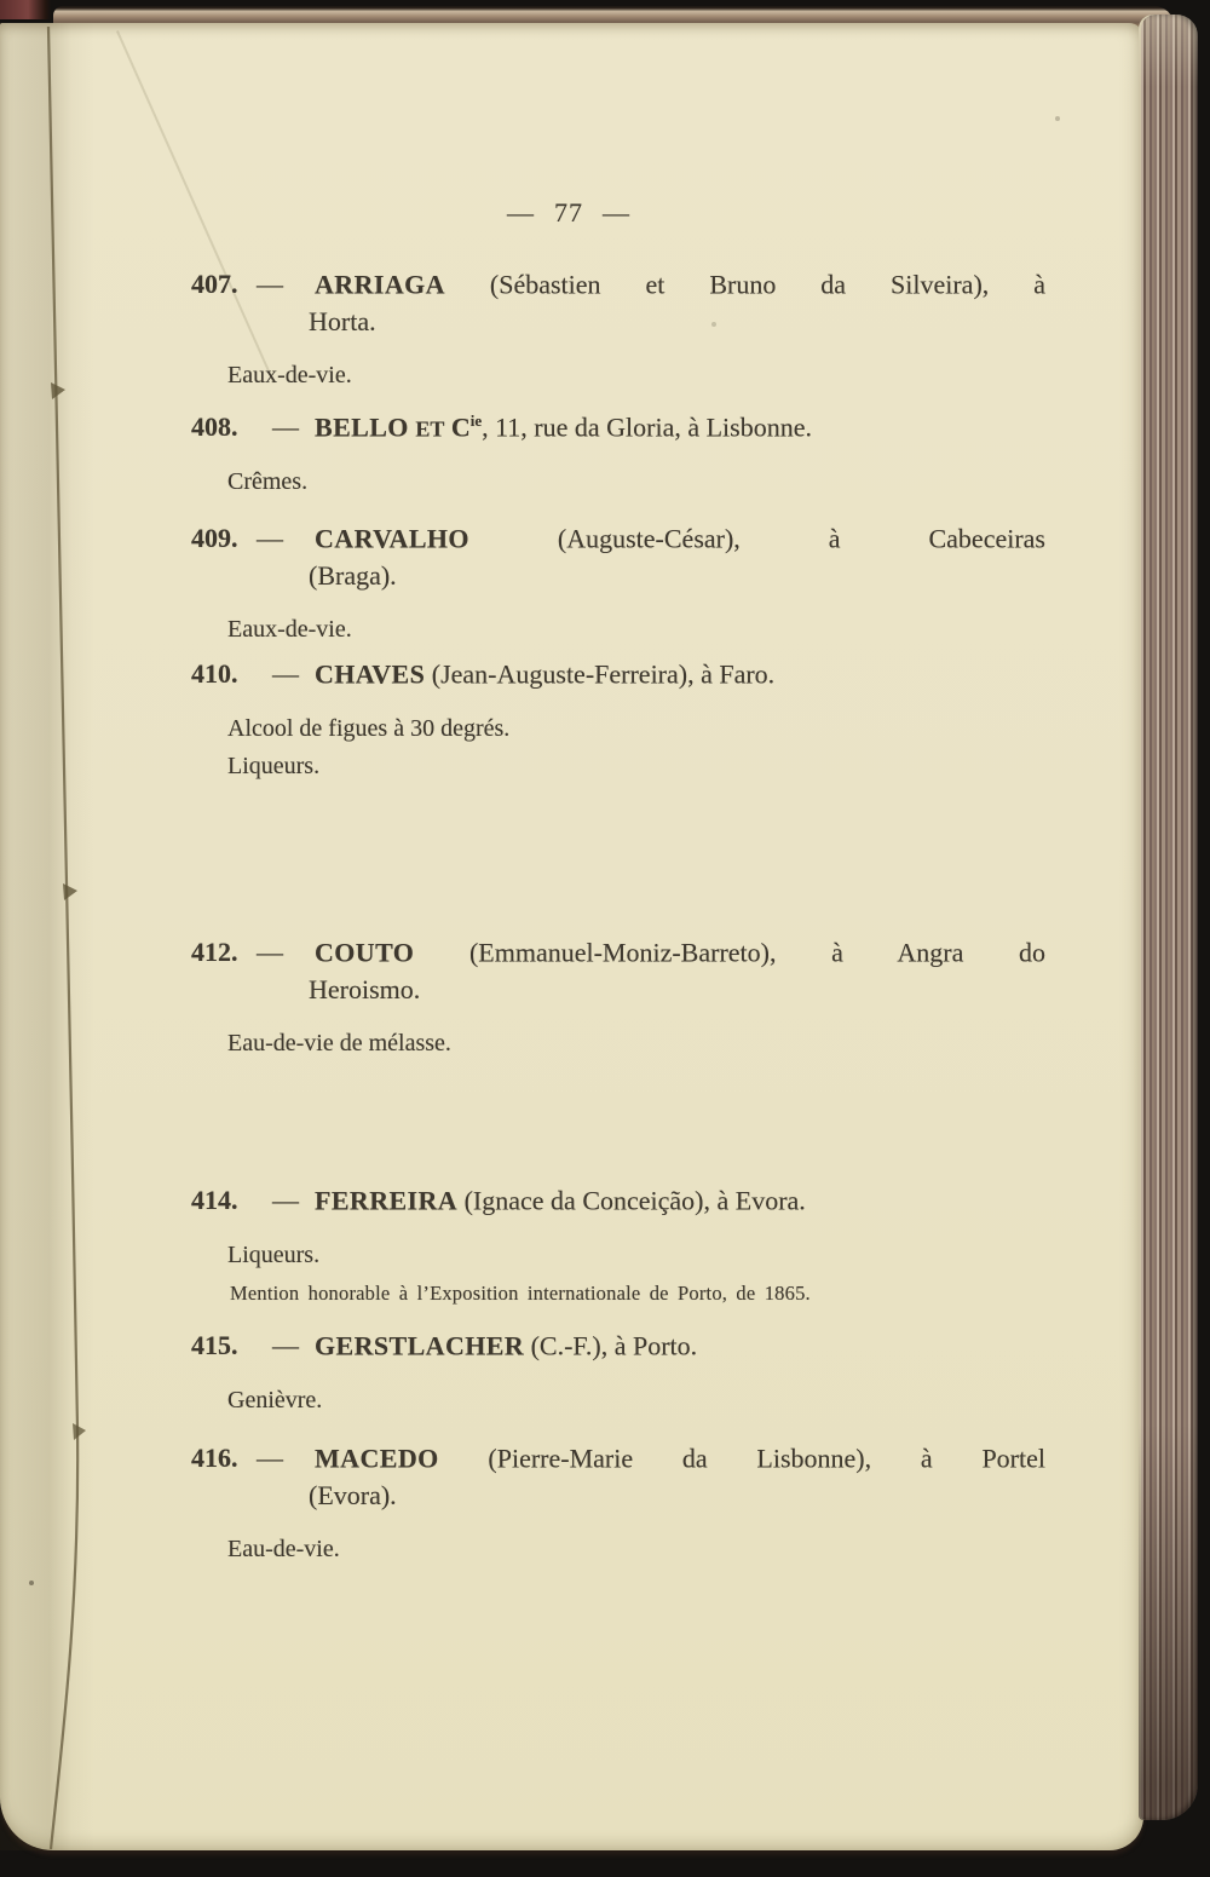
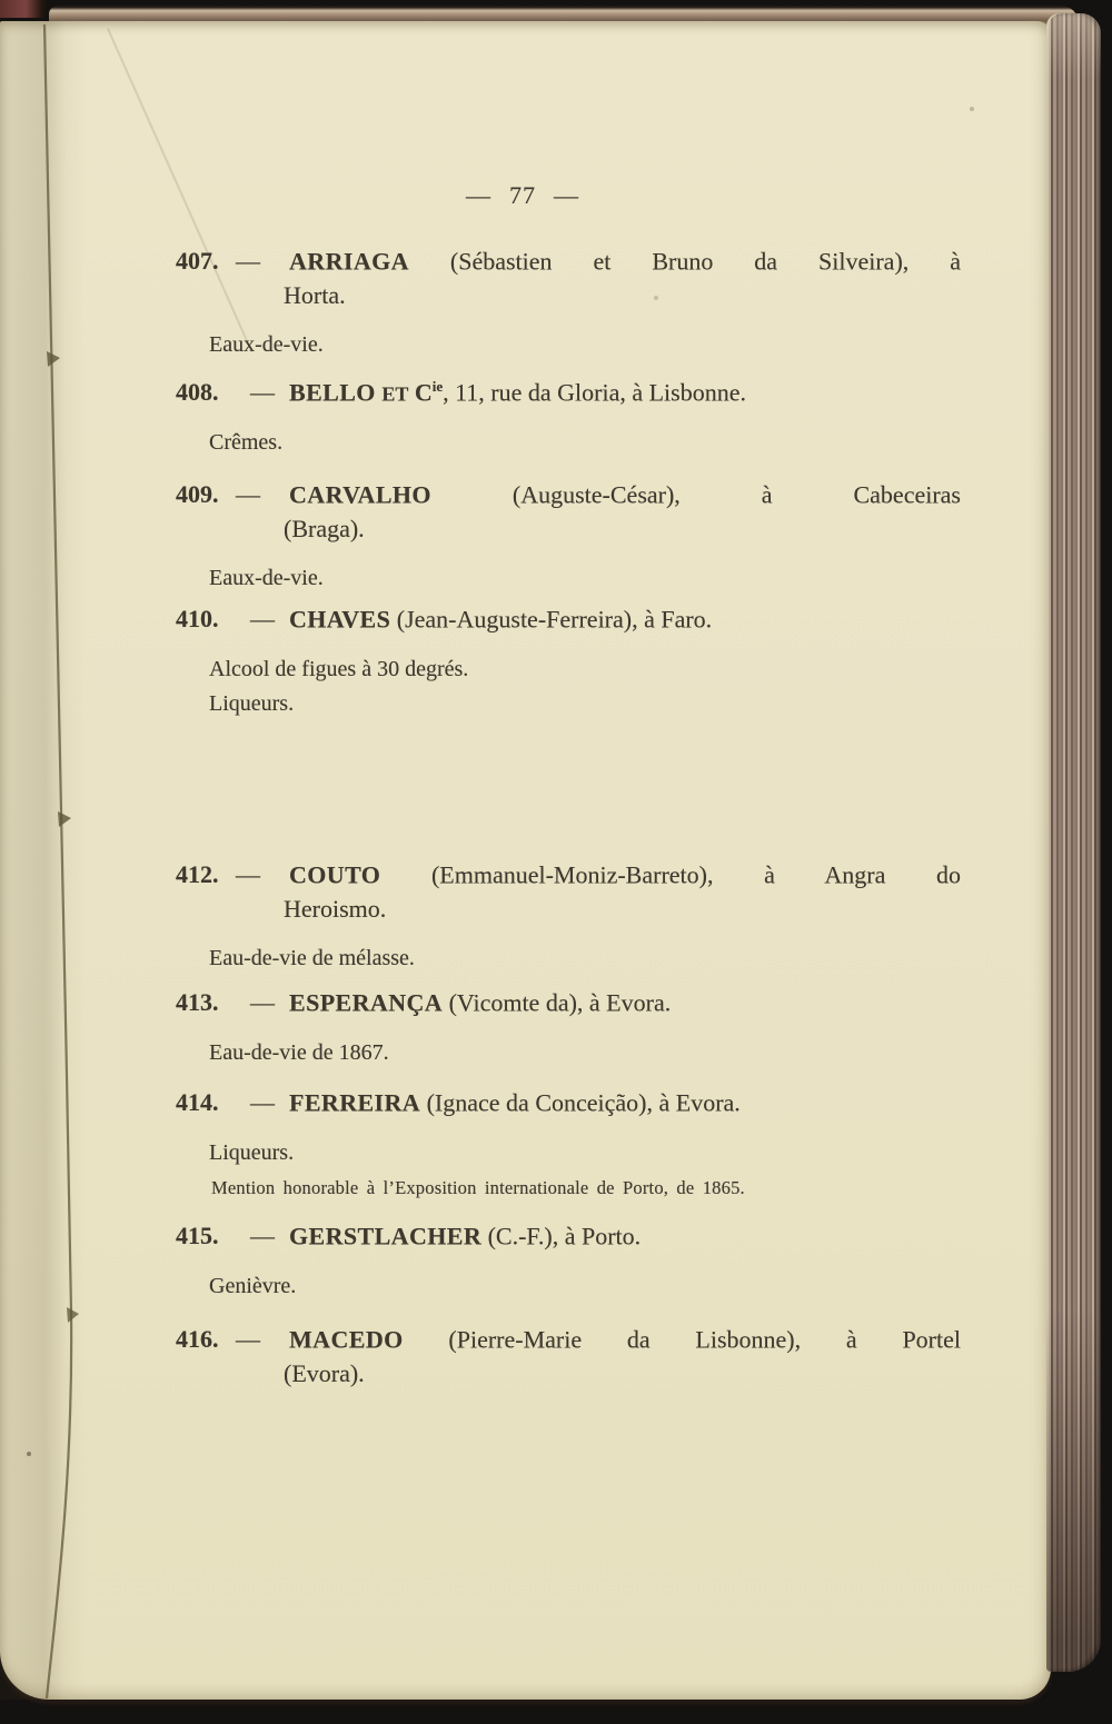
  — 77 —
  407. — ARRIAGA (Sébastien et Bruno da Silveira), à
  Horta.
  Eaux-de-vie.
  408. — BELLO ET Cie, 11, rue da Gloria, à Lisbonne.
  Crêmes.
  409. — CARVALHO (Auguste-César), à Cabeceiras
  (Braga).
  Eaux-de-vie.
  410. — CHAVES (Jean-Auguste-Ferreira), à Faro.
  Alcool de figues à 30 degrés.
  Liqueurs.
  412. — COUTO (Emmanuel-Moniz-Barreto), à Angra do
  Heroismo.
  Eau-de-vie de mélasse.
+ 413. — ESPERANÇA (Vicomte da), à Evora.
+ Eau-de-vie de 1867.
  414. — FERREIRA (Ignace da Conceição), à Evora.
  Liqueurs.
  Mention honorable à l’Exposition internationale de Porto, de 1865.
  415. — GERSTLACHER (C.-F.), à Porto.
  Genièvre.
  416. — MACEDO (Pierre-Marie da Lisbonne), à Portel
  (Evora).
- Eau-de-vie.
